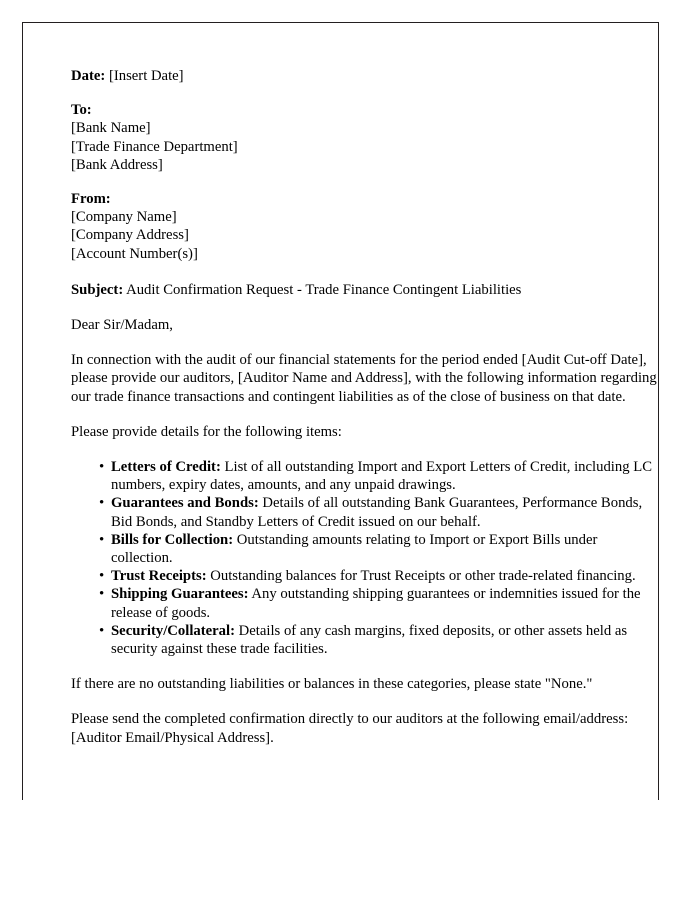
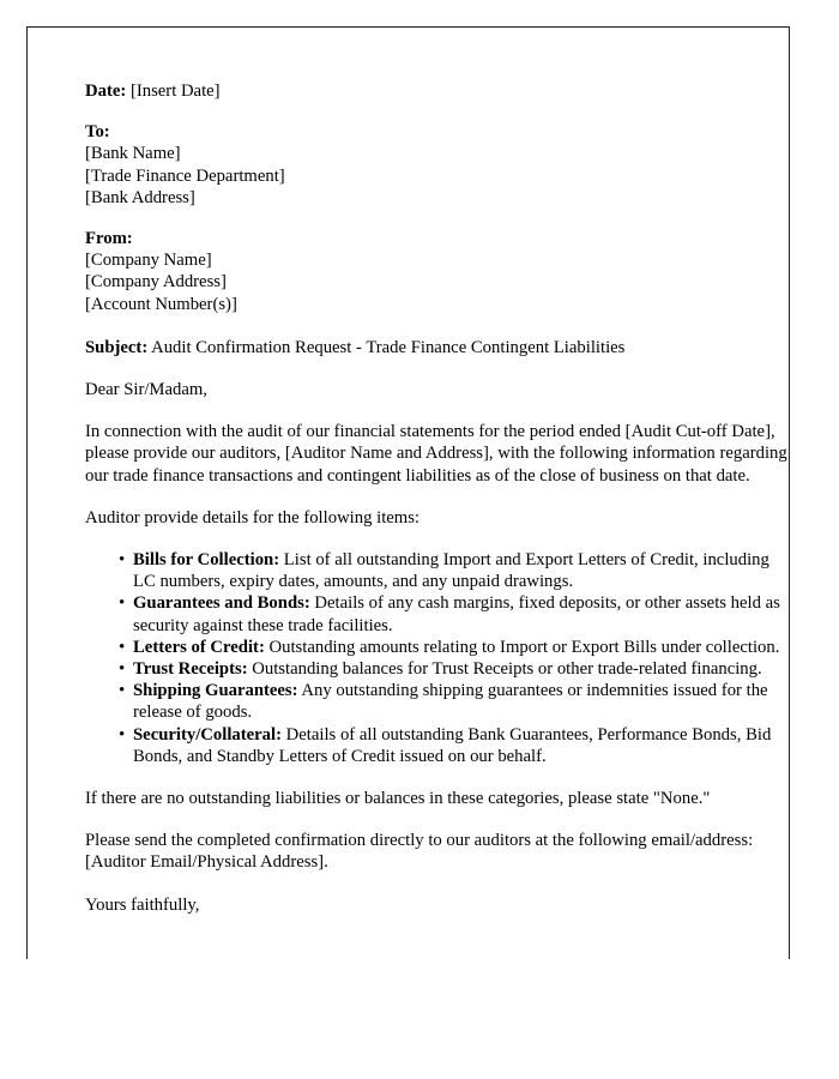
  Date: [Insert Date]
  To:
  [Bank Name]
  [Trade Finance Department]
  [Bank Address]
  From:
  [Company Name]
  [Company Address]
  [Account Number(s)]
  Subject: Audit Confirmation Request - Trade Finance Contingent Liabilities
  Dear Sir/Madam,
  In connection with the audit of our financial statements for the period ended [Audit Cut-off Date], please provide our auditors, [Auditor Name and Address], with the following information regarding our trade finance transactions and contingent liabilities as of the close of business on that date.
- Please provide details for the following items:
+ Auditor provide details for the following items:
  •
- Letters of Credit: List of all outstanding Import and Export Letters of Credit, including LC numbers, expiry dates, amounts, and any unpaid drawings.
+ Bills for Collection: List of all outstanding Import and Export Letters of Credit, including LC numbers, expiry dates, amounts, and any unpaid drawings.
  •
- Guarantees and Bonds: Details of all outstanding Bank Guarantees, Performance Bonds, Bid Bonds, and Standby Letters of Credit issued on our behalf.
+ Guarantees and Bonds: Details of any cash margins, fixed deposits, or other assets held as security against these trade facilities.
  •
- Bills for Collection: Outstanding amounts relating to Import or Export Bills under collection.
+ Letters of Credit: Outstanding amounts relating to Import or Export Bills under collection.
  •
  Trust Receipts: Outstanding balances for Trust Receipts or other trade-related financing.
  •
  Shipping Guarantees: Any outstanding shipping guarantees or indemnities issued for the release of goods.
  •
- Security/Collateral: Details of any cash margins, fixed deposits, or other assets held as security against these trade facilities.
+ Security/Collateral: Details of all outstanding Bank Guarantees, Performance Bonds, Bid Bonds, and Standby Letters of Credit issued on our behalf.
  If there are no outstanding liabilities or balances in these categories, please state "None."
  Please send the completed confirmation directly to our auditors at the following email/address: [Auditor Email/Physical Address].
+ Yours faithfully,
